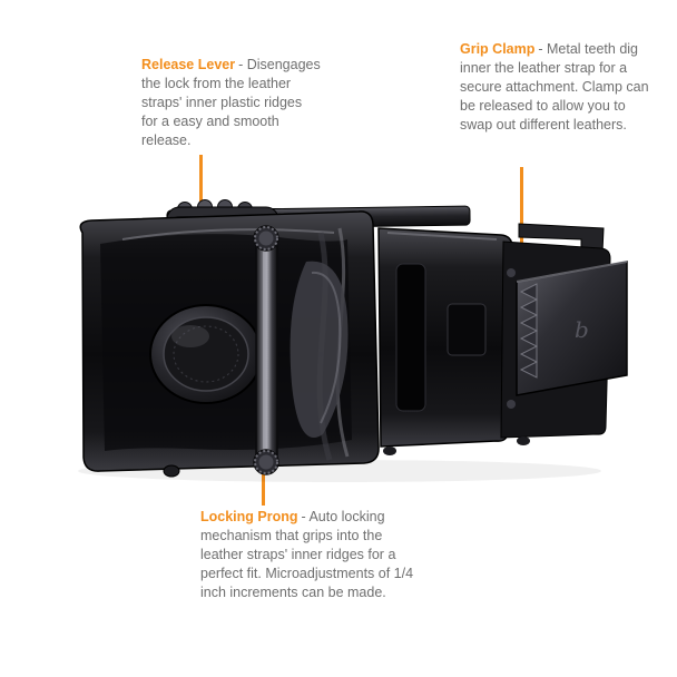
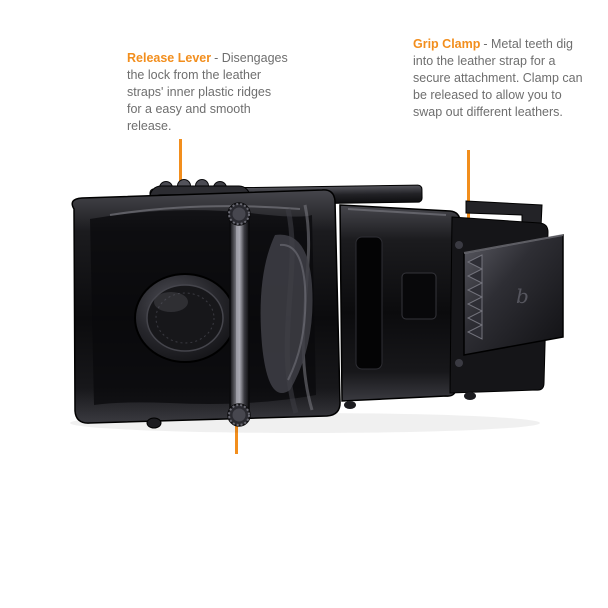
  Release Lever - Disengages the lock from the leather straps' inner plastic ridges for a easy and smooth release.
- Grip Clamp - Metal teeth dig inner the leather strap for a secure attachment. Clamp can be released to allow you to swap out different leathers.
+ Grip Clamp - Metal teeth dig into the leather strap for a secure attachment. Clamp can be released to allow you to swap out different leathers.
- Locking Prong - Auto locking mechanism that grips into the leather straps' inner ridges for a perfect fit. Microadjustments of 1/4 inch increments can be made.
  b
